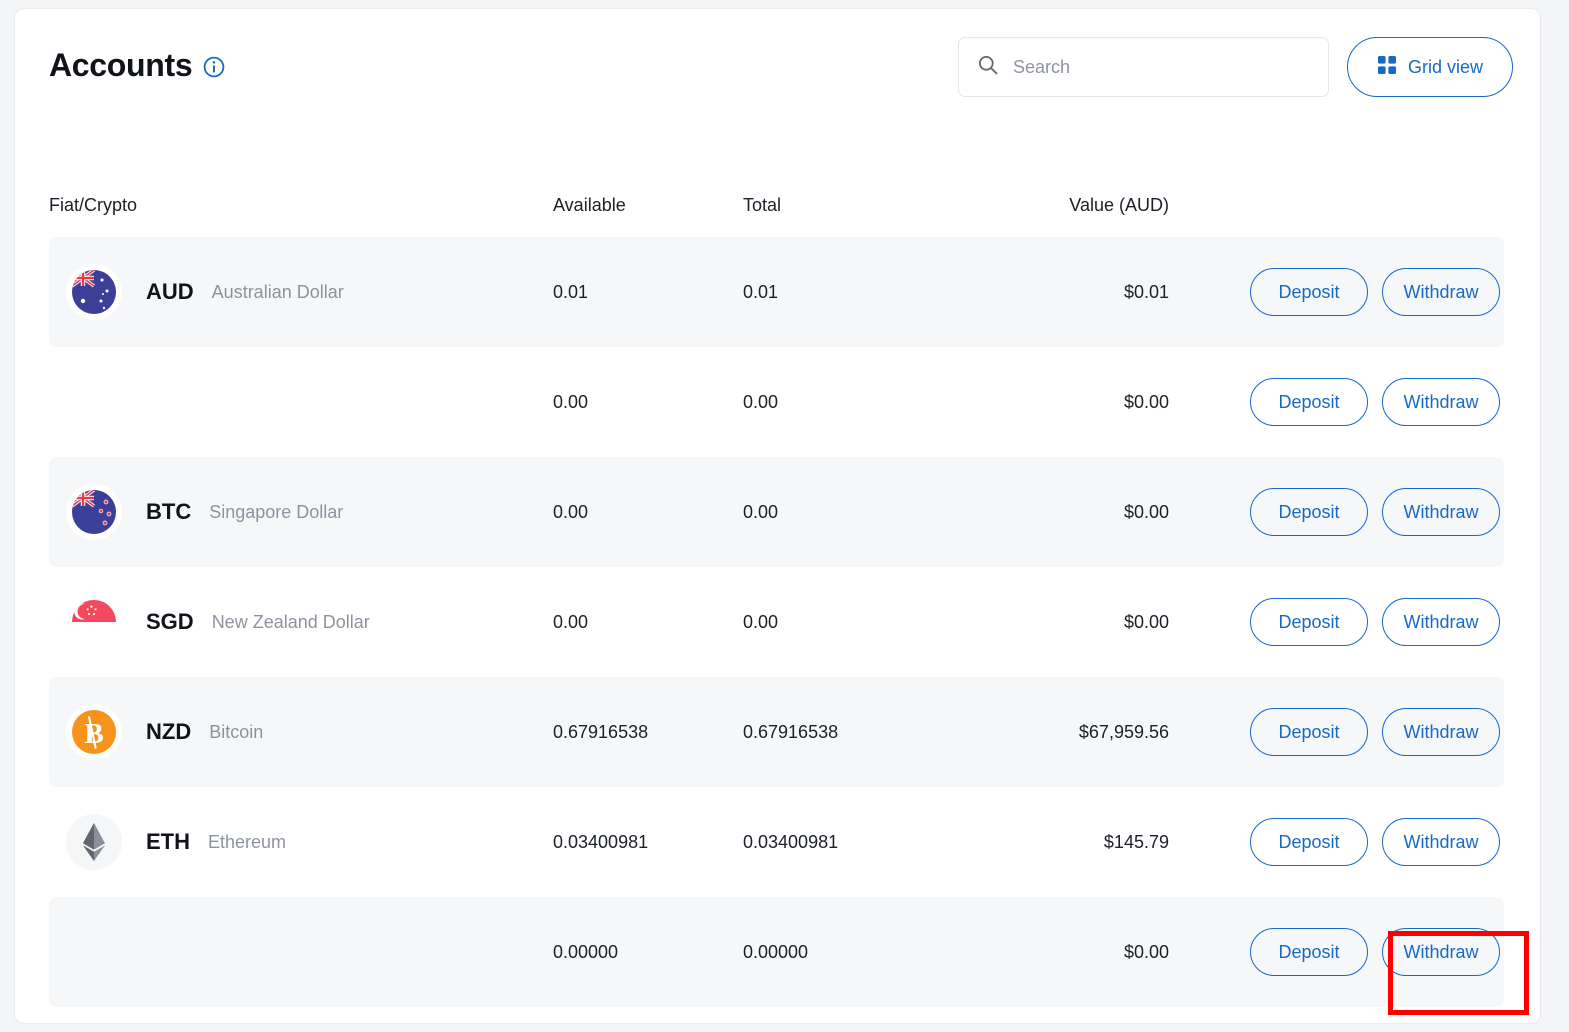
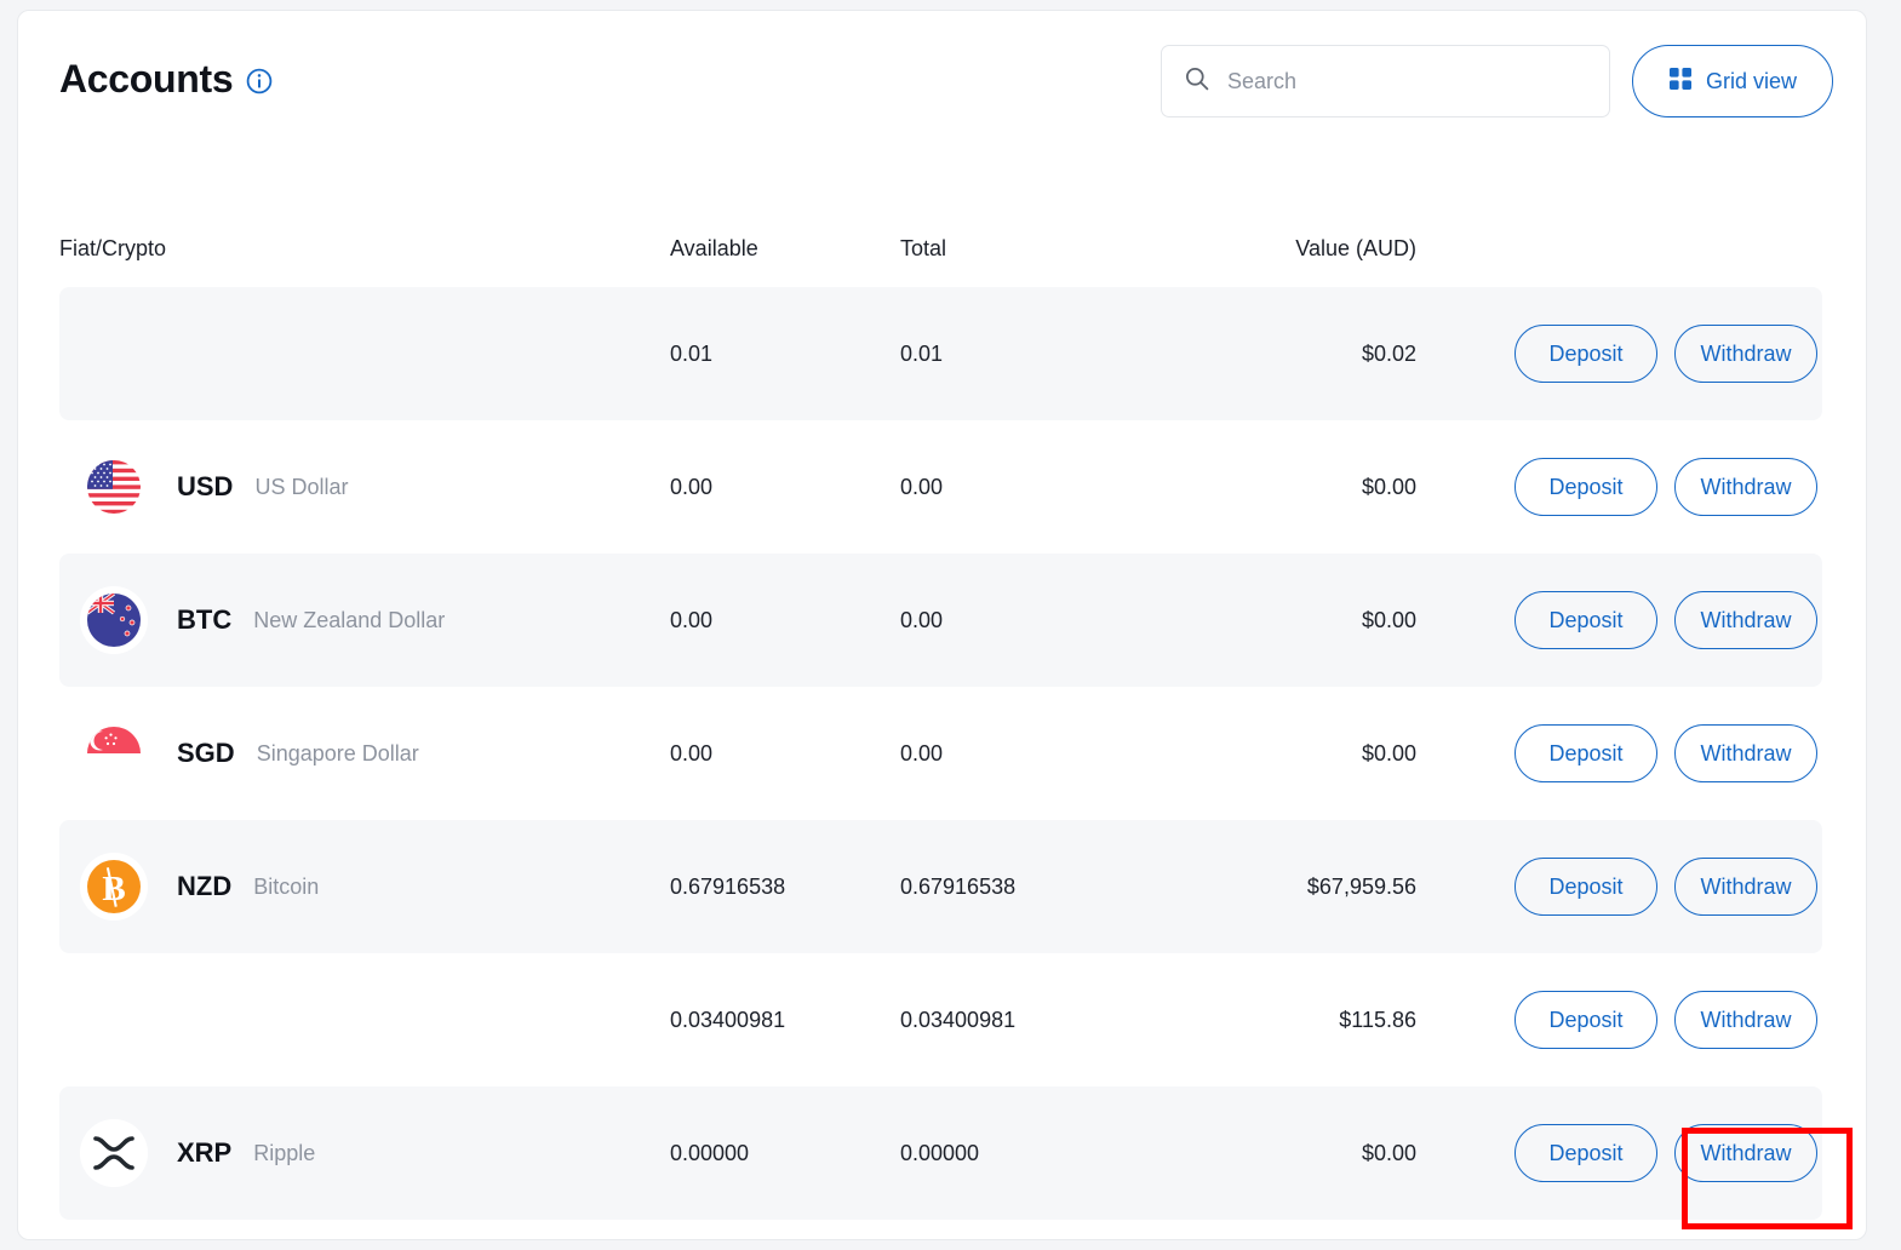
  Accounts
  Search
  Grid view
  Fiat/Crypto
  Available
  Total
  Value (AUD)
- AUD
- Australian Dollar
  0.01
  0.01
- $0.01
+ $0.02
  Deposit
  Withdraw
+ USD
+ US Dollar
  0.00
  0.00
  $0.00
  Deposit
  Withdraw
  BTC
- Singapore Dollar
+ New Zealand Dollar
  0.00
  0.00
  $0.00
  Deposit
  Withdraw
  SGD
- New Zealand Dollar
+ Singapore Dollar
  0.00
  0.00
  $0.00
  Deposit
  Withdraw
  B
  NZD
  Bitcoin
  0.67916538
  0.67916538
  $67,959.56
  Deposit
  Withdraw
- ETH
- Ethereum
  0.03400981
  0.03400981
- $145.79
+ $115.86
  Deposit
  Withdraw
+ XRP
+ Ripple
  0.00000
  0.00000
  $0.00
  Deposit
  Withdraw
